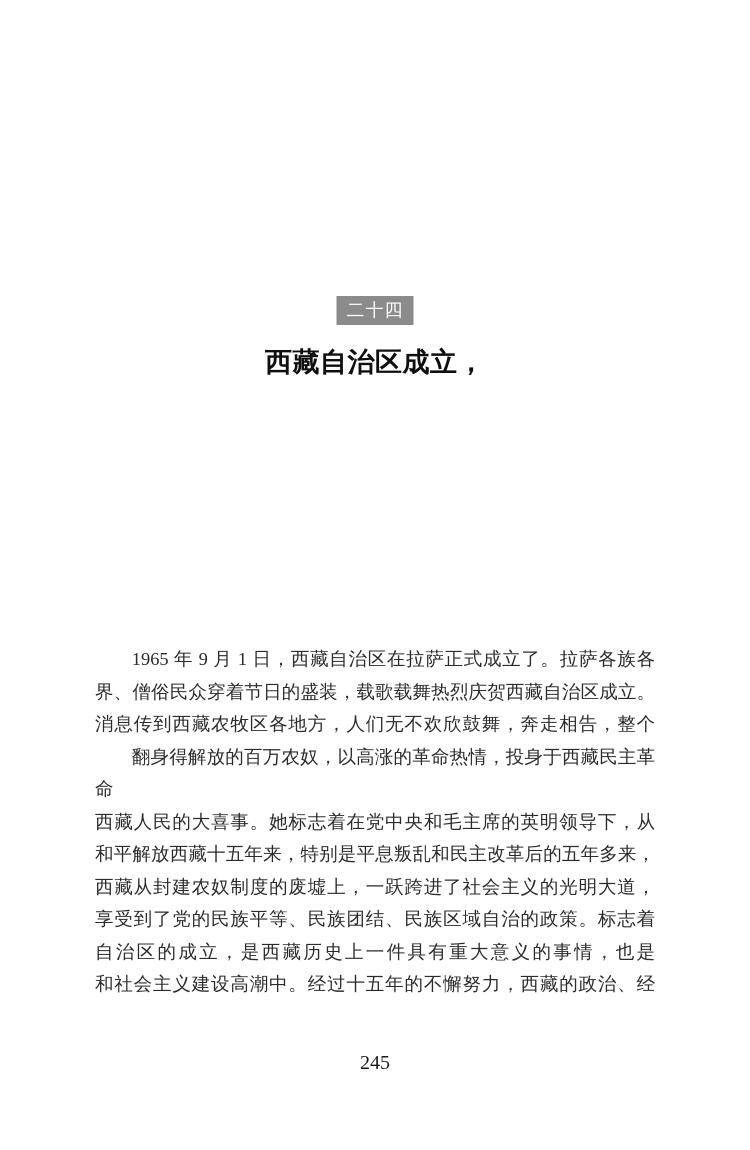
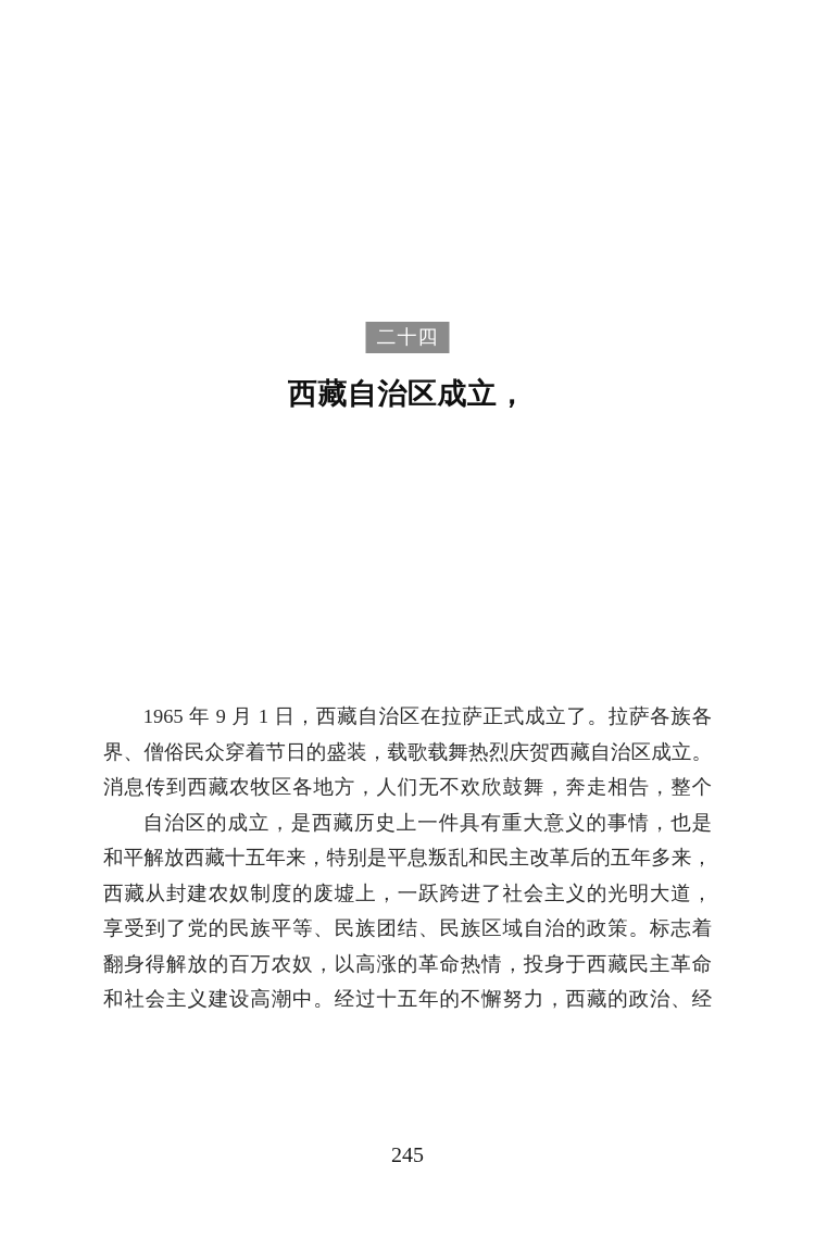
  二十四
  西藏自治区成立，
  1965 年 9 月 1 日，西藏自治区在拉萨正式成立了。拉萨各族各
  界、僧俗民众穿着节日的盛装，载歌载舞热烈庆贺西藏自治区成立。
  消息传到西藏农牧区各地方，人们无不欢欣鼓舞，奔走相告，整个
- 翻身得解放的百万农奴，以高涨的革命热情，投身于西藏民主革命
+ 自治区的成立，是西藏历史上一件具有重大意义的事情，也是
- 西藏人民的大喜事。她标志着在党中央和毛主席的英明领导下，从
  和平解放西藏十五年来，特别是平息叛乱和民主改革后的五年多来，
  西藏从封建农奴制度的废墟上，一跃跨进了社会主义的光明大道，
  享受到了党的民族平等、民族团结、民族区域自治的政策。标志着
- 自治区的成立，是西藏历史上一件具有重大意义的事情，也是
+ 翻身得解放的百万农奴，以高涨的革命热情，投身于西藏民主革命
  和社会主义建设高潮中。经过十五年的不懈努力，西藏的政治、经
  245
